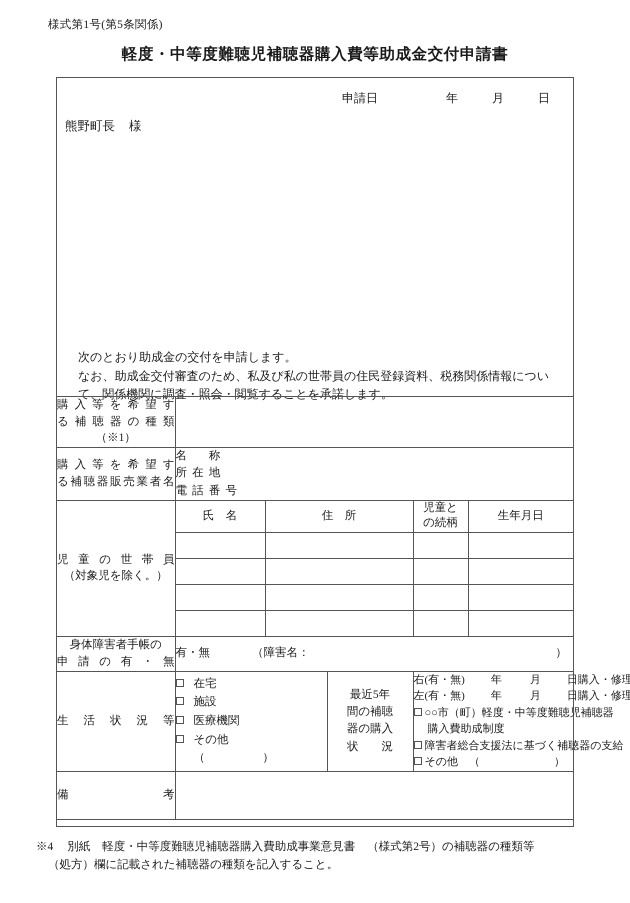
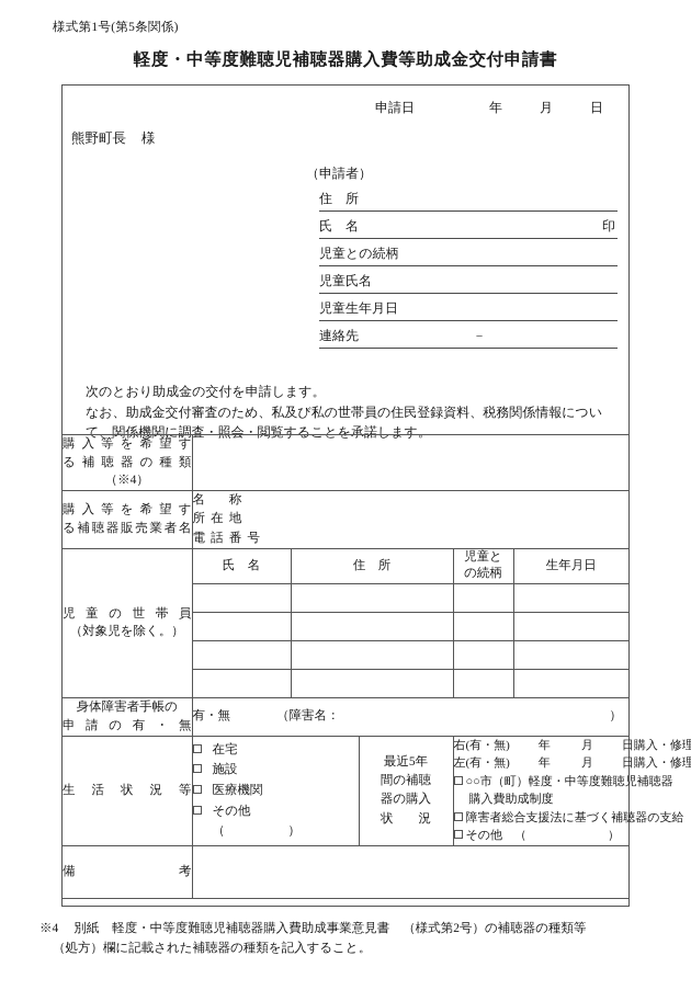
  様式第1号(第5条関係)
  軽度・中等度難聴児補聴器購入費等助成金交付申請書
  申請日 年 月 日
  熊野町長 様
+ （申請者）
+ 住 所
+ 氏 名
+ 印
+ 児童との続柄
+ 児童氏名
+ 児童生年月日
+ 連絡先
+ －
  次のとおり助成金の交付を申請します。
  なお、助成金交付審査のため、私及び私の世帯員の住民登録資料、税務関係情報について、関係機関に調査・照会・閲覧することを承諾します。
- 購入等を希望す る補聴器の種類 （※1）
+ 購入等を希望す る補聴器の種類 （※4）
  購入等を希望す る補聴器販売業者名	名 称 所在地 電話番号
  児童の世帯員 （対象児を除く。）	氏 名	住 所	児童と の続柄	生年月日
  身体障害者手帳の 申請の有・無	有・無 （障害名： ）
  生活状況等	在宅 施設 医療機関 その他 （ ）	最近5年 間の補聴 器の購入 状 況	右(有・無) 年 月 日購入・修理 左(有・無) 年 月 日購入・修理 ○○市（町）軽度・中等度難聴児補聴器 購入費助成制度 障害者総合支援法に基づく補聴器の支給 その他 （ ）
  備 考
  ※4 別紙 軽度・中等度難聴児補聴器購入費助成事業意見書 （様式第2号）の補聴器の種類等
  （処方）欄に記載された補聴器の種類を記入すること。
